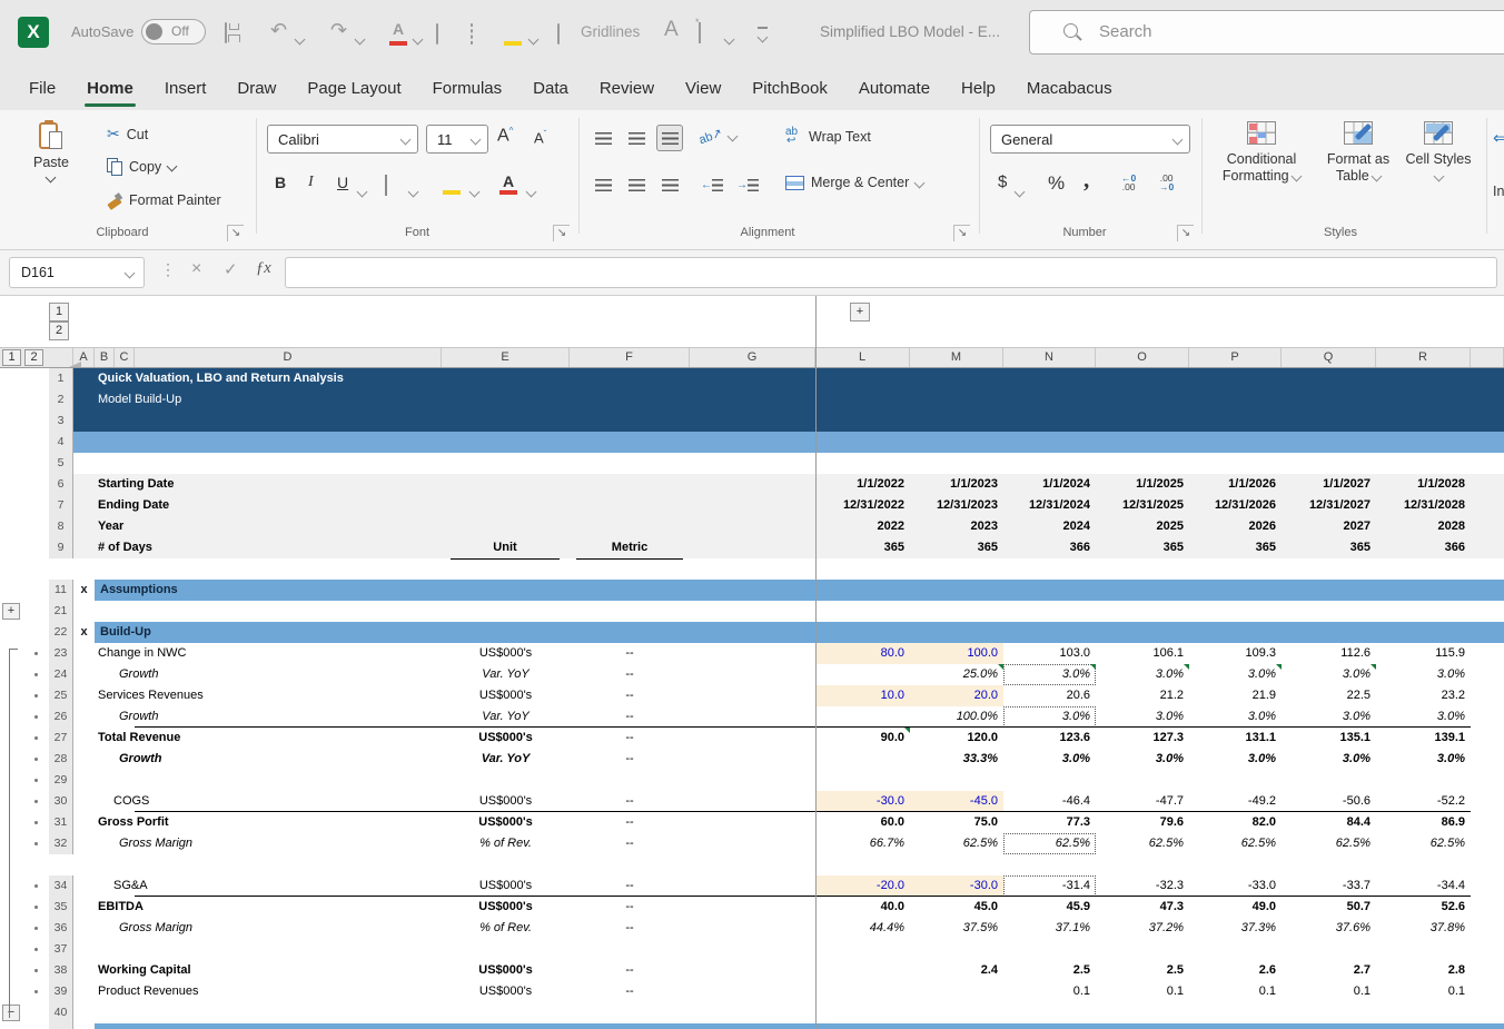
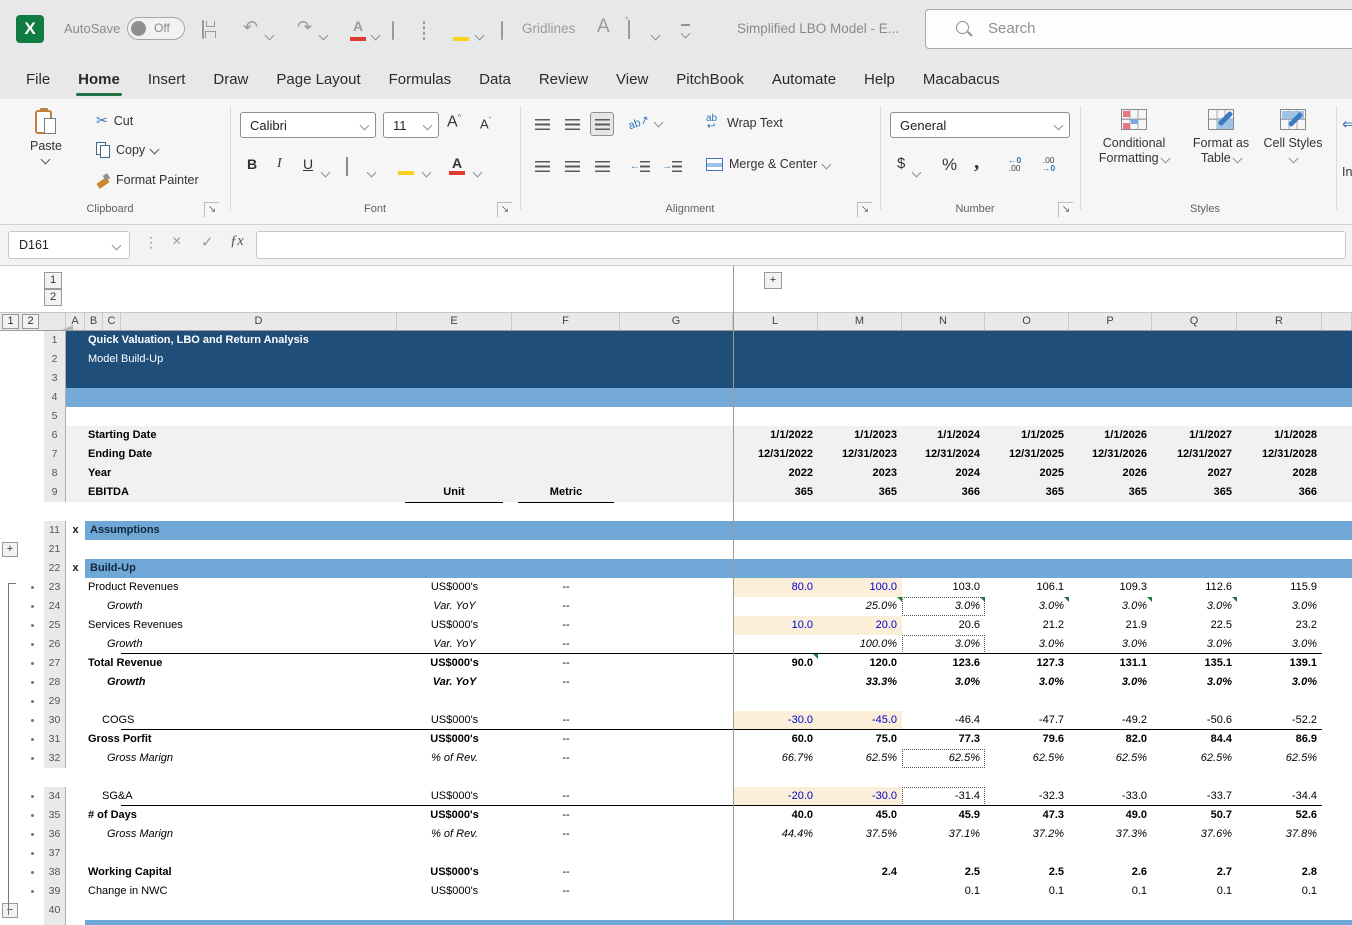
  X
  AutoSave
  Off
  ↶
  ↷
  A
  Gridlines
  A
  *
  Simplified LBO Model - E...
  Search
  File
  Home
  Insert
  Draw
  Page Layout
  Formulas
  Data
  Review
  View
  PitchBook
  Automate
  Help
  Macabacus
  Paste
  ✂
  Cut
  Copy
  Format Painter
  Clipboard
  ↘
  Calibri
  11
  A^
  Aˇ
  B
  I
  U
  A
  Font
  ↘
  ←
  →
  Wrap Text
  Merge & Center
  Alignment
  ↘
  General
  $
  %
  ,
  ←0
  .00
  .00
  →0
  Number
  ↘
  Conditional Formatting
  Format as Table
  Cell Styles
  Styles
  ⇐
  In
  D161
  ⋮
  ×
  ✓
  ƒx
  1
  2
  +
  1
  2
  A
  B
  C
  D
  E
  F
  G
  L
  M
  N
  O
  P
  Q
  R
  1
  Quick Valuation, LBO and Return Analysis
  2
  Model Build-Up
  3
  4
  5
  6
  Starting Date
  1/1/2022
  1/1/2023
  1/1/2024
  1/1/2025
  1/1/2026
  1/1/2027
  1/1/2028
  7
  Ending Date
  12/31/2022
  12/31/2023
  12/31/2024
  12/31/2025
  12/31/2026
  12/31/2027
  12/31/2028
  8
  Year
  2022
  2023
  2024
  2025
  2026
  2027
  2028
  9
- # of Days
+ EBITDA
  Unit
  Metric
  365
  365
  366
  365
  365
  365
  366
  11
  x
  Assumptions
  +
  21
  22
  x
  Build-Up
  23
- Change in NWC
+ Product Revenues
  US$000's
  --
  80.0
  100.0
  103.0
  106.1
  109.3
  112.6
  115.9
  24
  Growth
  Var. YoY
  --
  25.0%
  3.0%
  3.0%
  3.0%
  3.0%
  3.0%
  25
  Services Revenues
  US$000's
  --
  10.0
  20.0
  20.6
  21.2
  21.9
  22.5
  23.2
  26
  Growth
  Var. YoY
  --
  100.0%
  3.0%
  3.0%
  3.0%
  3.0%
  3.0%
  27
  Total Revenue
  US$000's
  --
  90.0
  120.0
  123.6
  127.3
  131.1
  135.1
  139.1
  28
  Growth
  Var. YoY
  --
  33.3%
  3.0%
  3.0%
  3.0%
  3.0%
  3.0%
  29
  30
  COGS
  US$000's
  --
  -30.0
  -45.0
  -46.4
  -47.7
  -49.2
  -50.6
  -52.2
  31
  Gross Porfit
  US$000's
  --
  60.0
  75.0
  77.3
  79.6
  82.0
  84.4
  86.9
  32
  Gross Marign
  % of Rev.
  --
  66.7%
  62.5%
  62.5%
  62.5%
  62.5%
  62.5%
  62.5%
  34
  SG&A
  US$000's
  --
  -20.0
  -30.0
  -31.4
  -32.3
  -33.0
  -33.7
  -34.4
  35
- EBITDA
+ # of Days
  US$000's
  --
  40.0
  45.0
  45.9
  47.3
  49.0
  50.7
  52.6
  36
  Gross Marign
  % of Rev.
  --
  44.4%
  37.5%
  37.1%
  37.2%
  37.3%
  37.6%
  37.8%
  37
  38
  Working Capital
  US$000's
  --
  2.4
  2.5
  2.5
  2.6
  2.7
  2.8
  39
- Product Revenues
+ Change in NWC
  US$000's
  --
  0.1
  0.1
  0.1
  0.1
  0.1
  −
  40
